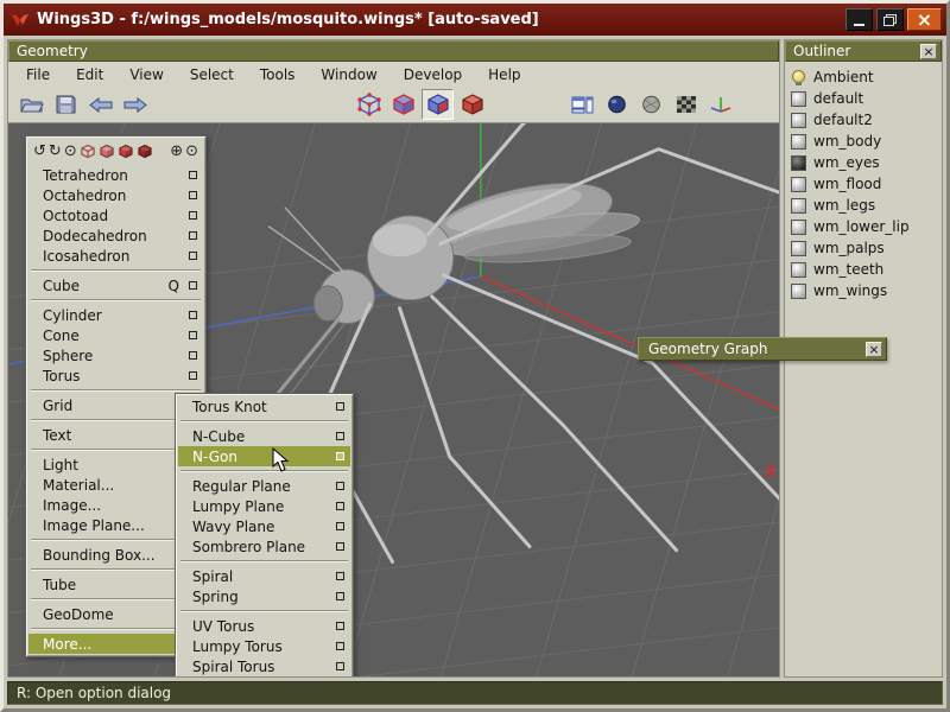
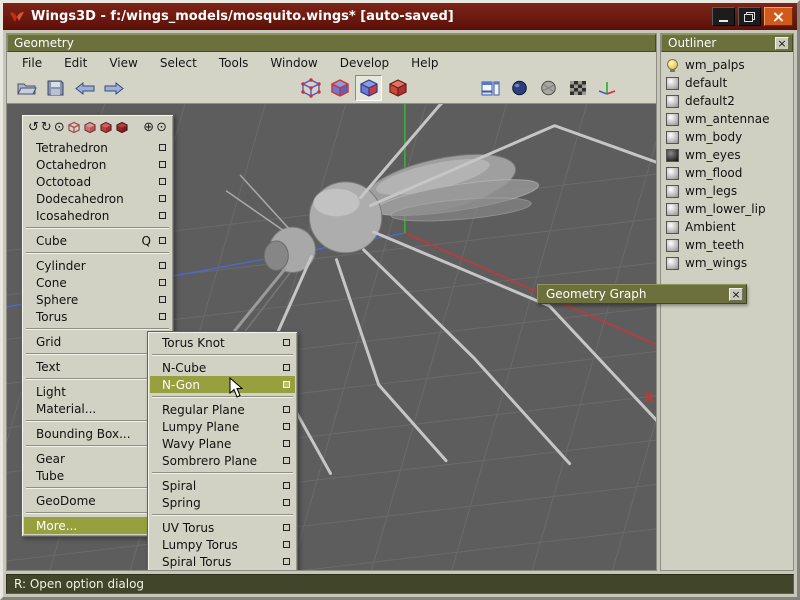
  Wings3D - f:/wings_models/mosquito.wings* [auto-saved]
  ×
  Geometry
  File
  Edit
  View
  Select
  Tools
  Window
  Develop
  Help
  X
  ↺
  ↻
  ⊙
  ⊕
  ⊙
  Tetrahedron
  Octahedron
  Octotoad
  Dodecahedron
  Icosahedron
  Cube
  Q
  Cylinder
  Cone
  Sphere
  Torus
  Grid
  Text
  Light
  Material...
- Image...
- Image Plane...
  Bounding Box...
+ Gear
  Tube
  GeoDome
  More...
  Torus Knot
  N-Cube
  N-Gon
  Regular Plane
  Lumpy Plane
  Wavy Plane
  Sombrero Plane
  Spiral
  Spring
  UV Torus
  Lumpy Torus
  Spiral Torus
  Outliner
  ×
- Ambient
+ wm_palps
  default
  default2
+ wm_antennae
  wm_body
  wm_eyes
  wm_flood
  wm_legs
  wm_lower_lip
- wm_palps
+ Ambient
  wm_teeth
  wm_wings
  R: Open option dialog
  Geometry Graph
  ×
